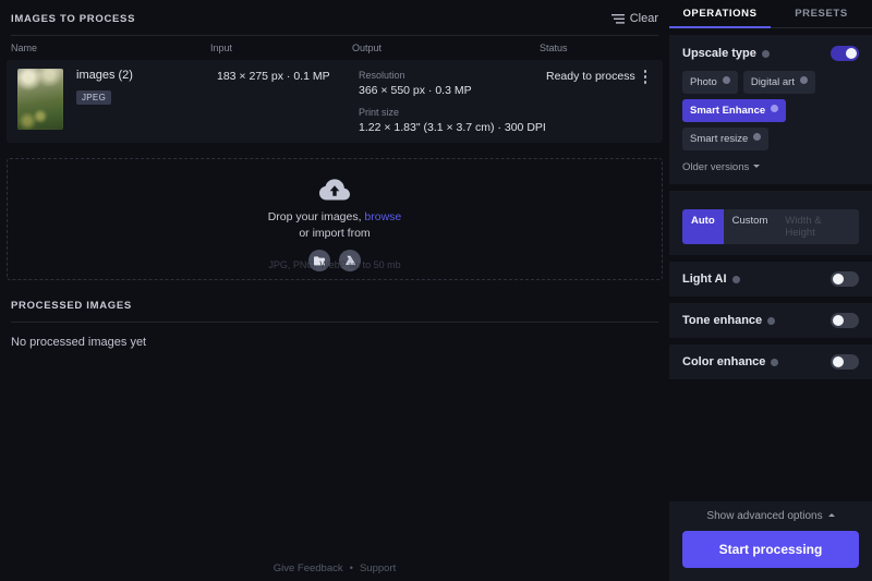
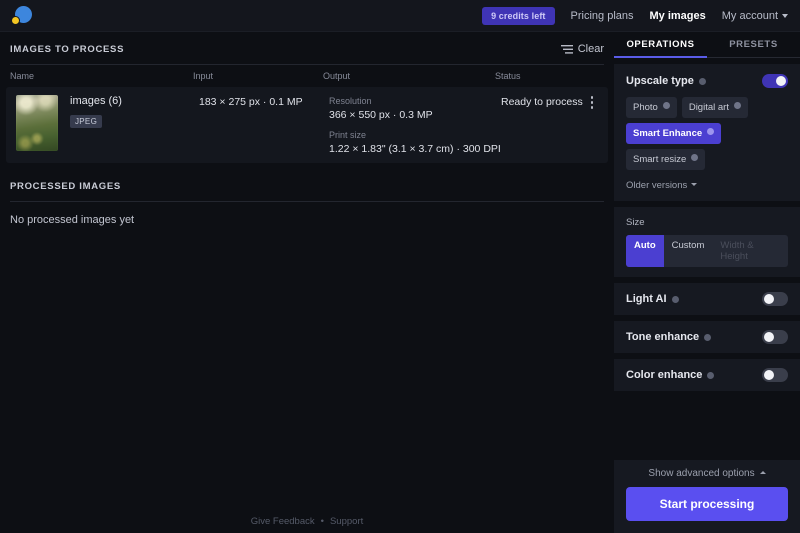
+ 9 credits left
+ Pricing plans
+ My images
+ My account
  IMAGES TO PROCESS
  Clear
  Name
  Input
  Output
  Status
- images (2)
+ images (6)
  JPEG
  183 × 275 px · 0.1 MP
  Resolution
  366 × 550 px · 0.3 MP
  Print size
  1.22 × 1.83" (3.1 × 3.7 cm) · 300 DPI
  Ready to process
- Drop your images, browse
- or import from
- JPG, PNG, WebP up to 50 mb
  PROCESSED IMAGES
  No processed images yet
  Give Feedback
  •
  Support
  OPERATIONS
  PRESETS
  Upscale type
  Photo
  Digital art
  Smart Enhance
  Smart resize
  Older versions
+ Size
  Auto
  Custom
  Width & Height
  Light AI
  Tone enhance
  Color enhance
  Show advanced options
  Start processing
